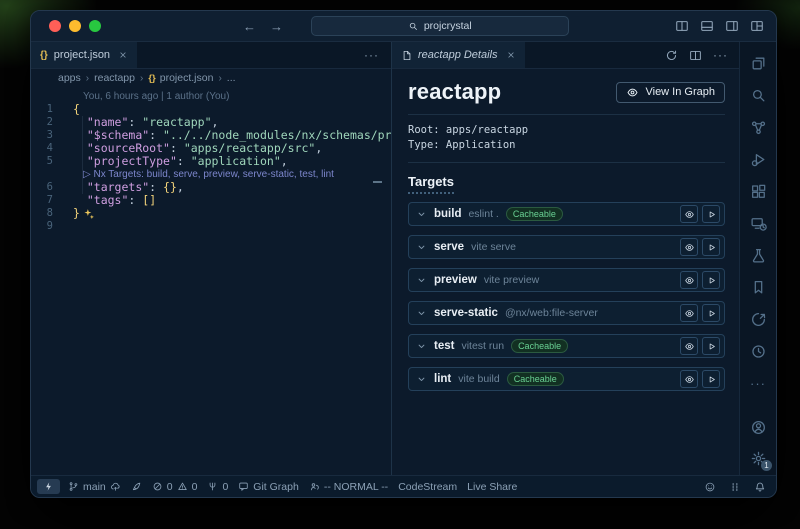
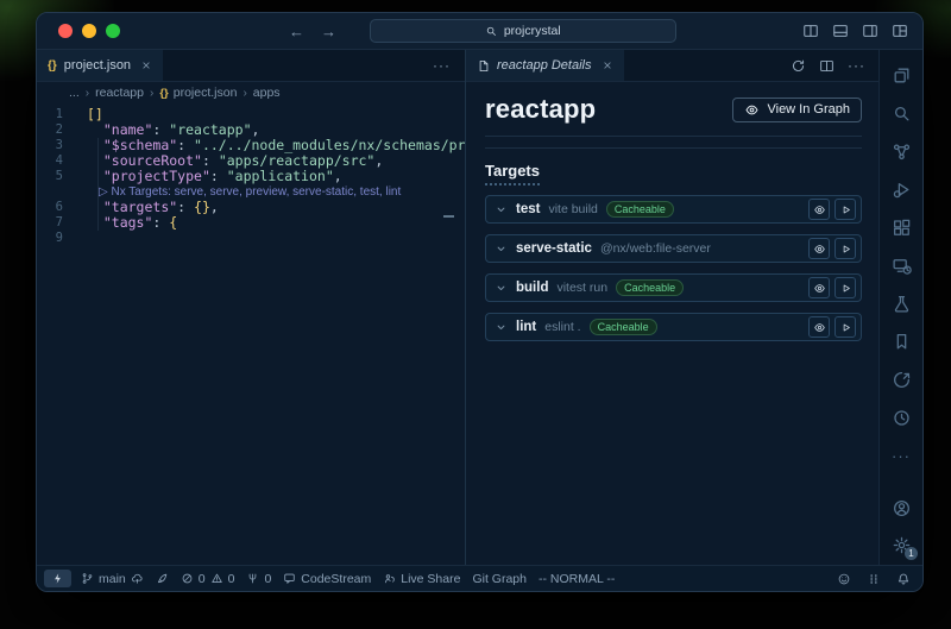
  ←
  →
  projcrystal
  {}
  project.json
  ···
- apps
+ ...
  ›
  reactapp
  ›
  {}
  project.json
  ›
- ...
+ apps
- You, 6 hours ago | 1 author (You)
  1
- {
+ []
  2
  "name"
  :
  "reactapp"
  ,
  3
  "$schema"
  :
  "../../node_modules/nx/schemas/pr
  4
  "sourceRoot"
  :
  "apps/reactapp/src"
  ,
  5
  "projectType"
  :
  "application"
  ,
- ▷ Nx Targets: build, serve, preview, serve-static, test, lint
+ ▷ Nx Targets: serve, serve, preview, serve-static, test, lint
  6
  "targets"
  :
  {}
  ,
  7
  "tags"
  :
- []
+ {
- 8
- }
  9
  reactapp Details
  ···
  reactapp
  View In Graph
- Root: apps/reactapp
- Type: Application
  Targets
- build
+ test
- eslint .
+ vite build
  Cacheable
- serve
- vite serve
- preview
- vite preview
  serve-static
  @nx/web:file-server
- test
+ build
  vitest run
  Cacheable
  lint
- vite build
+ eslint .
  Cacheable
  ···
  1
  main
  0
  0
  0
- Git Graph
+ CodeStream
- -- NORMAL --
+ Live Share
- CodeStream
+ Git Graph
- Live Share
+ -- NORMAL --
